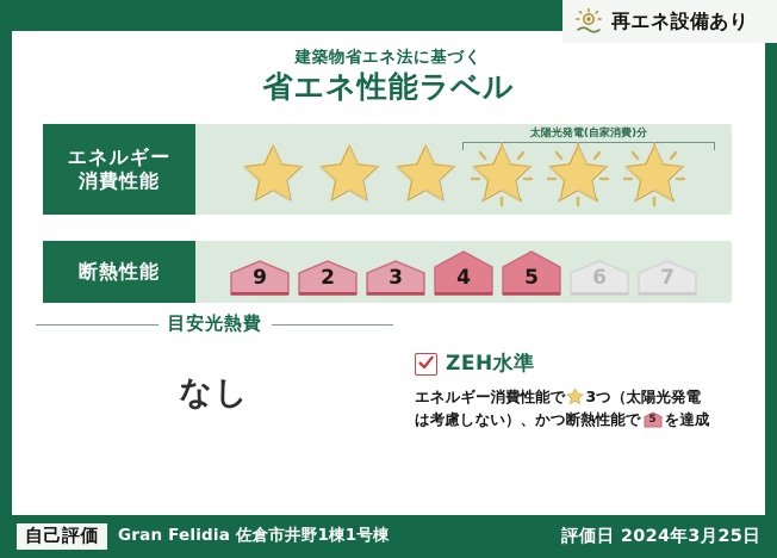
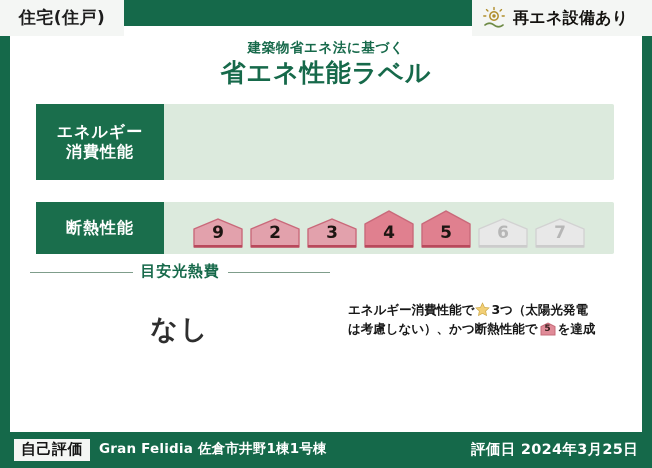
+ 住宅(住戸)
  再エネ設備あり
  建築物省エネ法に基づく
  省エネ性能ラベル
  エネルギー
  消費性能
- 太陽光発電(自家消費)分
  断熱性能
  9
  2
  3
  4
  5
  6
  7
  目安光熱費
  なし
- ZEH水準
  エネルギー消費性能で 3つ（太陽光発電
  は考慮しない）、かつ断熱性能で
  5
  を達成
  自己評価
  Gran Felidia 佐倉市井野1棟1号棟
  評価日 2024年3月25日
